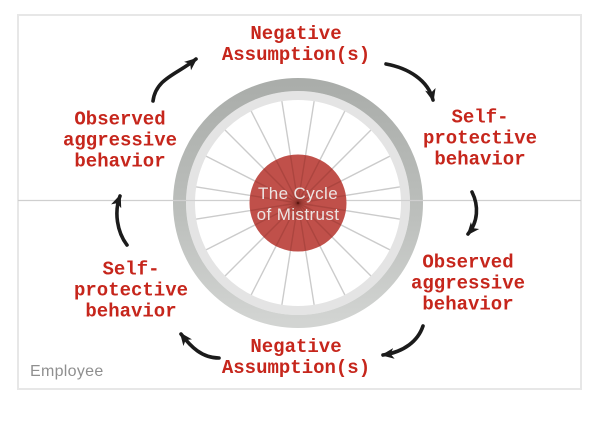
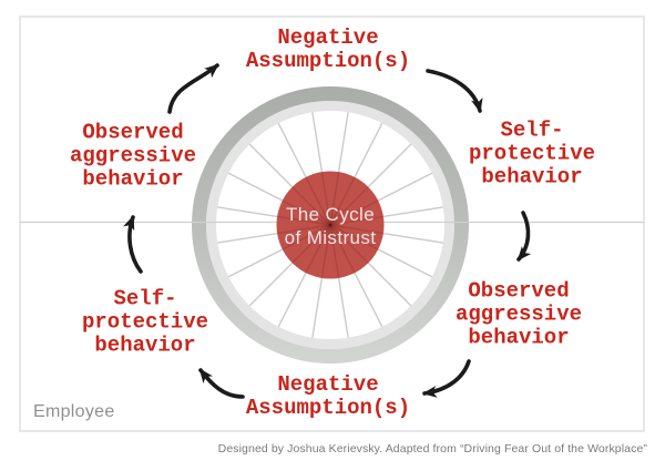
  Employee
  Negative
  Assumption(s)
  Self-
  protective
  behavior
  Observed
  aggressive
  behavior
  Negative
  Assumption(s)
  Self-
  protective
  behavior
  Observed
  aggressive
  behavior
  The Cycle
  of Mistrust
+ Designed by Joshua Kerievsky. Adapted from “Driving Fear Out of the Workplace”
